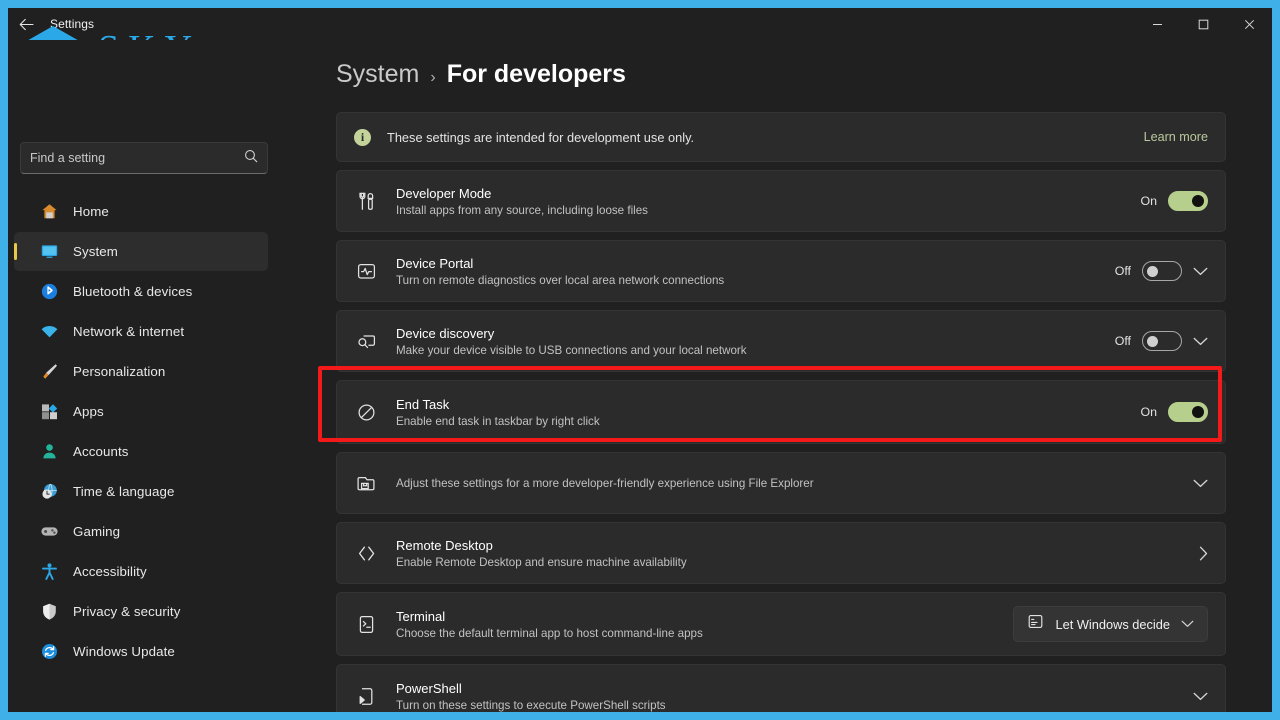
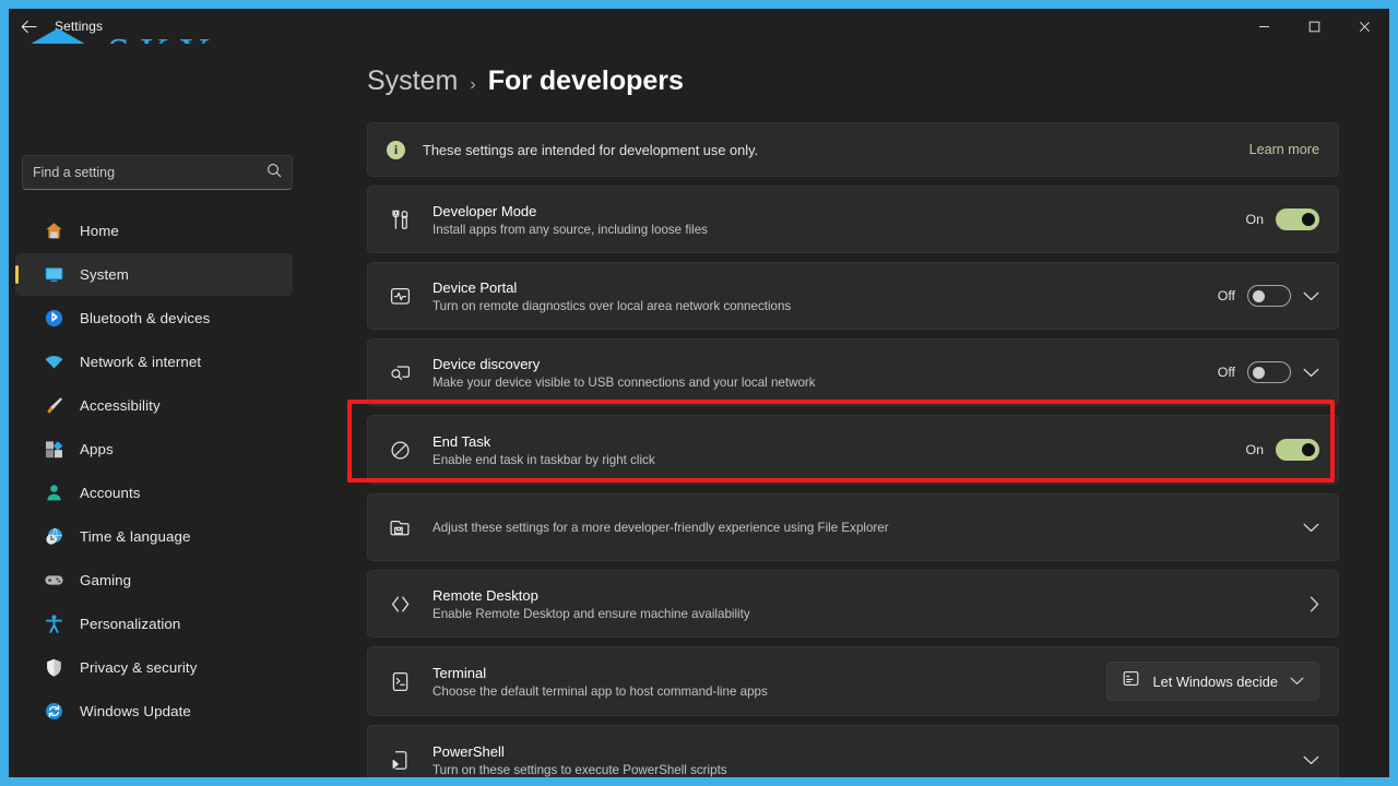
  Settings
  Find a setting
  Home
  System
  Bluetooth & devices
  Network & internet
- Personalization
+ Accessibility
  Apps
  Accounts
  Time & language
  Gaming
- Accessibility
+ Personalization
  Privacy & security
  Windows Update
  System
  ›
  For developers
  i
  These settings are intended for development use only.
  Learn more
  Developer Mode
  Install apps from any source, including loose files
  On
  Device Portal
  Turn on remote diagnostics over local area network connections
  Off
  Device discovery
  Make your device visible to USB connections and your local network
  Off
  End Task
  Enable end task in taskbar by right click
  On
  Adjust these settings for a more developer-friendly experience using File Explorer
  Remote Desktop
  Enable Remote Desktop and ensure machine availability
  Terminal
  Choose the default terminal app to host command-line apps
  Let Windows decide
  PowerShell
  Turn on these settings to execute PowerShell scripts
